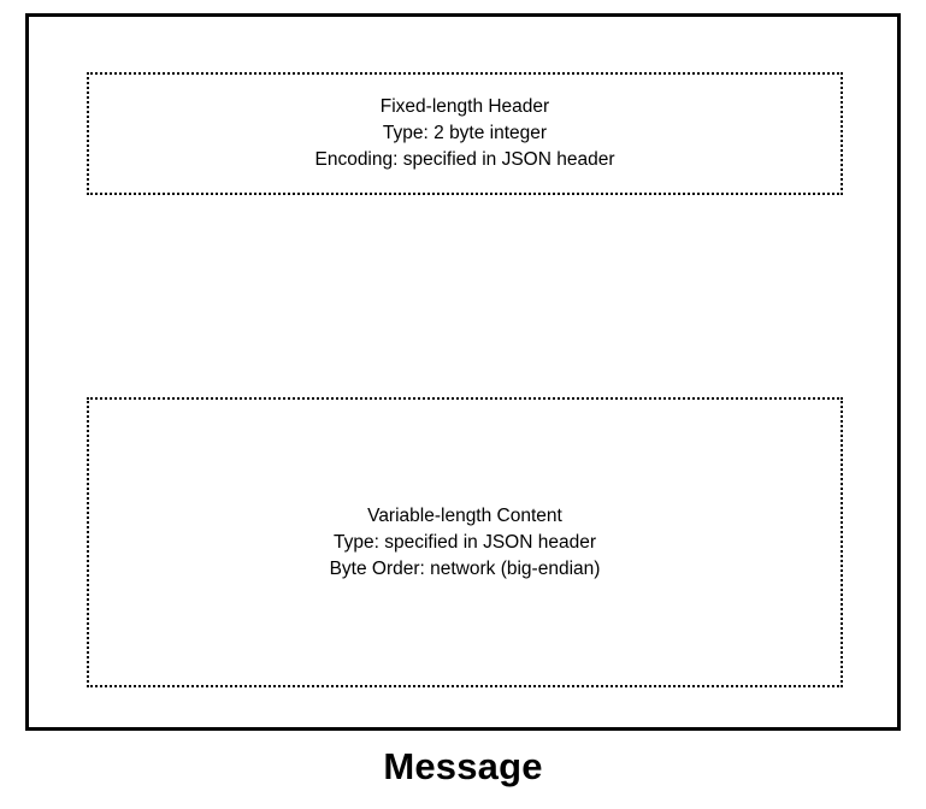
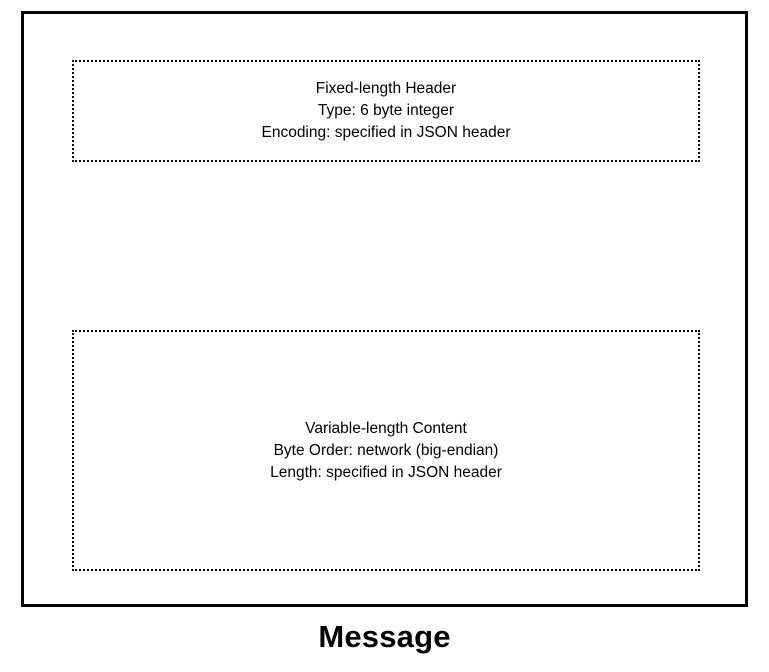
  Fixed-length Header
- Type: 2 byte integer
+ Type: 6 byte integer
  Encoding: specified in JSON header
  Variable-length Content
- Type: specified in JSON header
  Byte Order: network (big-endian)
+ Length: specified in JSON header
  Message
